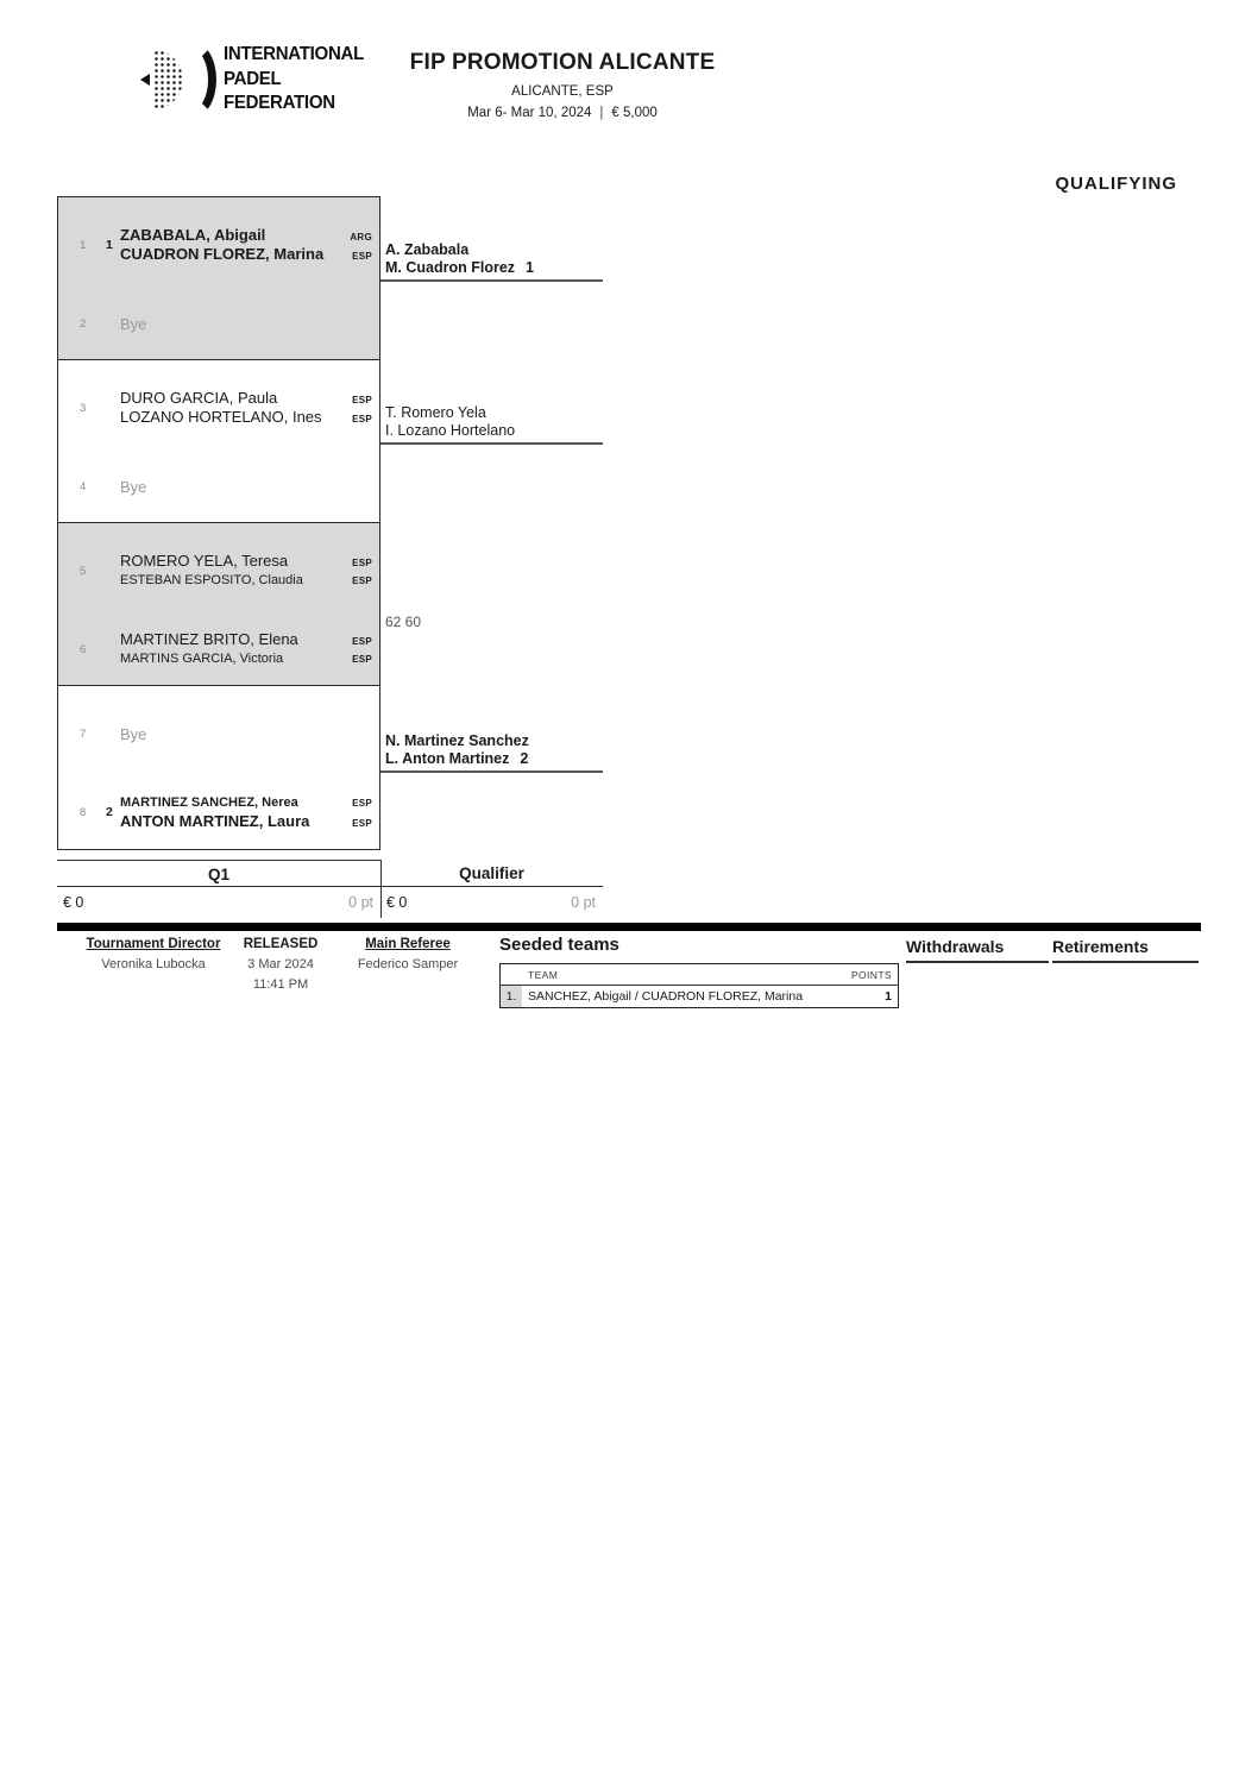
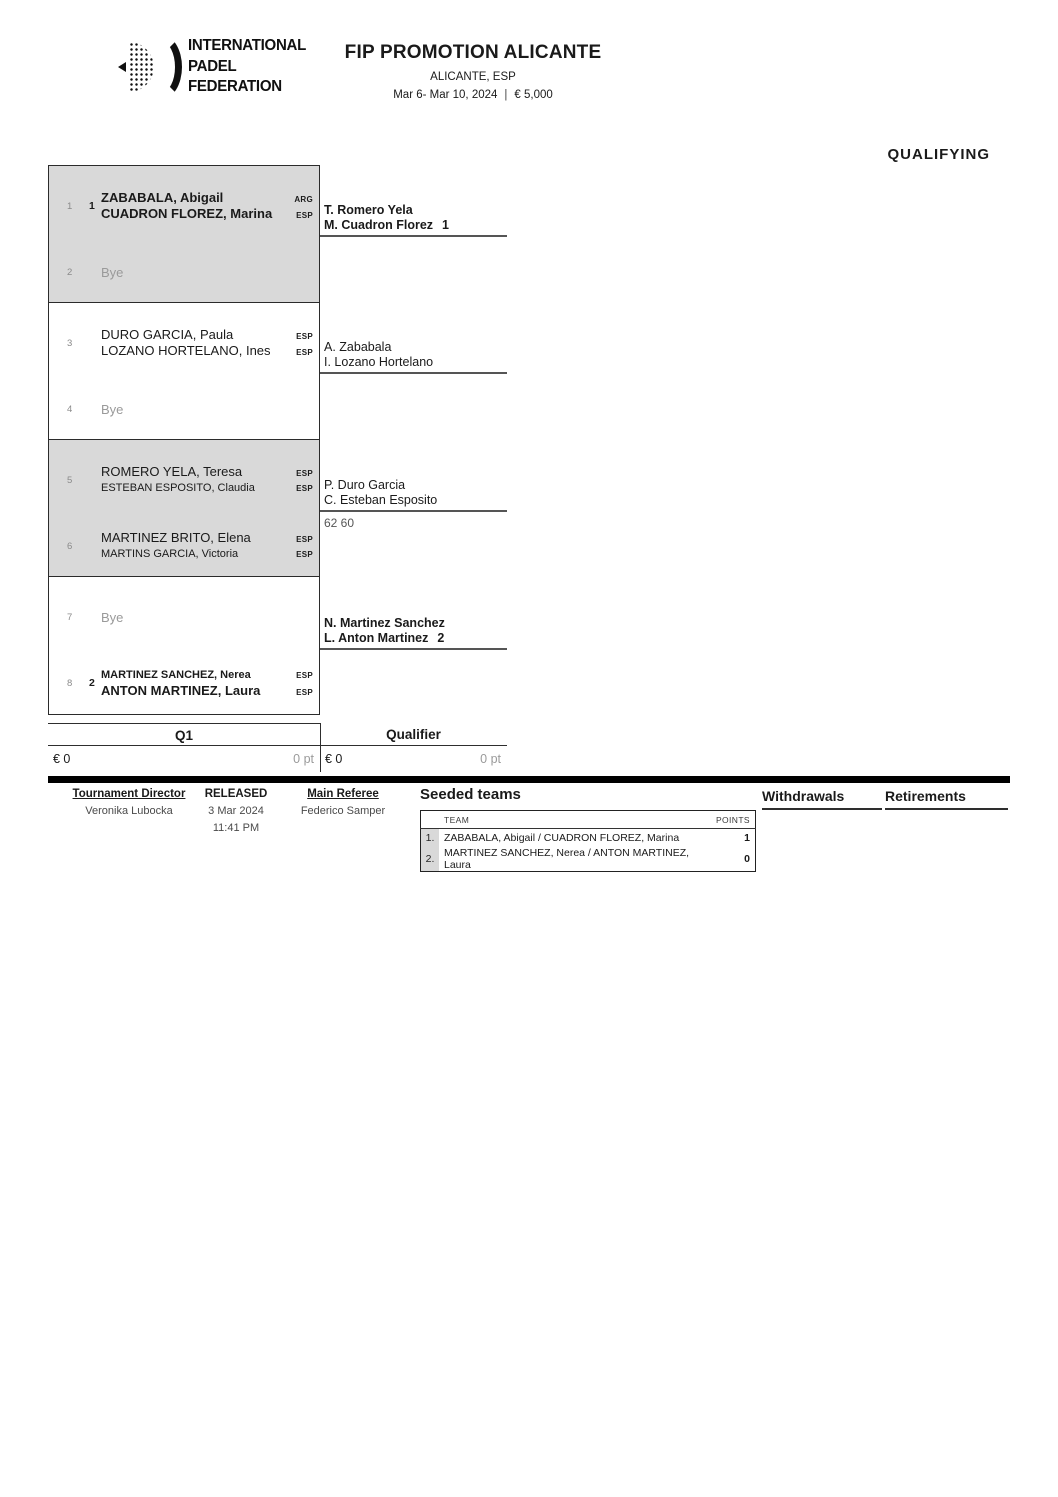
  INTERNATIONAL
  PADEL
  FEDERATION
  FIP PROMOTION ALICANTE
  ALICANTE, ESP
  Mar 6- Mar 10, 2024 | € 5,000
  QUALIFYING
  1
  1
  ZABABALA, Abigail
  ARG
  CUADRON FLOREZ, Marina
  ESP
  2
  Bye
  3
  DURO GARCIA, Paula
  ESP
  LOZANO HORTELANO, Ines
  ESP
  4
  Bye
  5
  ROMERO YELA, Teresa
  ESP
  ESTEBAN ESPOSITO, Claudia
  ESP
  6
  MARTINEZ BRITO, Elena
  ESP
  MARTINS GARCIA, Victoria
  ESP
  7
  Bye
  8
  2
  MARTINEZ SANCHEZ, Nerea
  ESP
  ANTON MARTINEZ, Laura
  ESP
- A. Zababala
+ T. Romero Yela
  M. Cuadron Florez 1
- T. Romero Yela
+ A. Zababala
  I. Lozano Hortelano
+ P. Duro Garcia
+ C. Esteban Esposito
  62 60
  N. Martinez Sanchez
  L. Anton Martinez 2
  Q1
  € 0
  0 pt
  Qualifier
  € 0
  0 pt
  Tournament Director
  Veronika Lubocka
  RELEASED
  3 Mar 2024
  11:41 PM
  Main Referee
  Federico Samper
  Seeded teams
  	TEAM	POINTS
- 1.	SANCHEZ, Abigail / CUADRON FLOREZ, Marina	1
+ 1.	ZABABALA, Abigail / CUADRON FLOREZ, Marina	1
+ 2.	MARTINEZ SANCHEZ, Nerea / ANTON MARTINEZ, Laura	0
  Withdrawals
  Retirements
